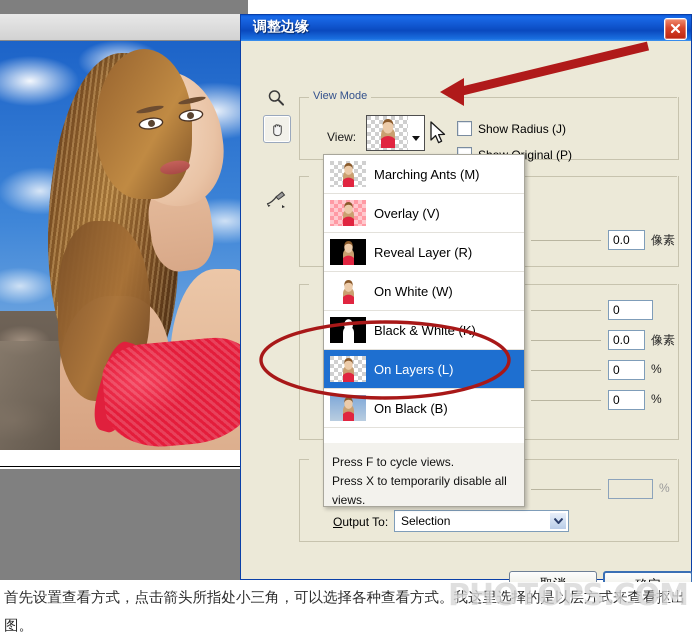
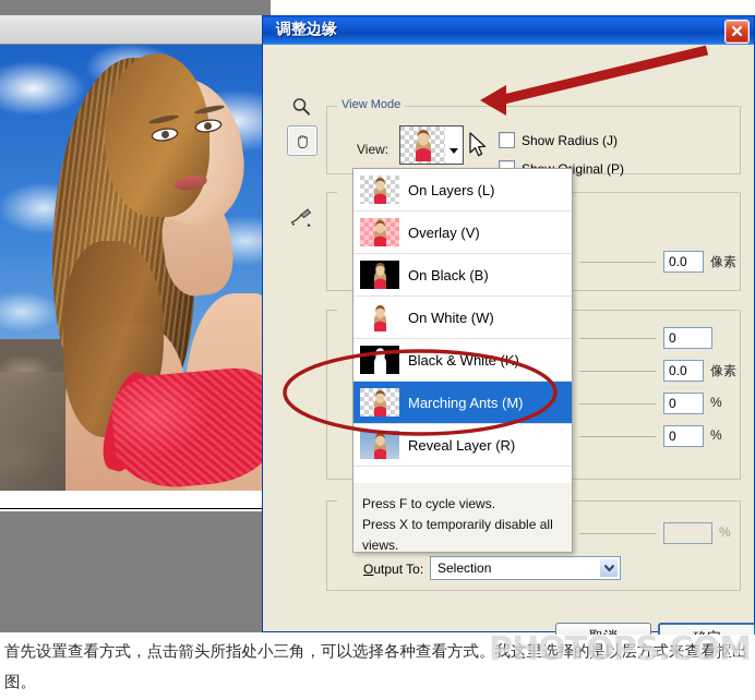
  调整边缘
  View Mode
  View:
  Show Radius (J)
  0.0
  像素
  0
  0.0
  像素
  0
  %
  0
  %
  %
  Output To:
  Selection
- Marching Ants (M)
+ On Layers (L)
  Overlay (V)
- Reveal Layer (R)
+ On Black (B)
  On White (W)
  Black & White)
- On Layers (L)
+ Marching Ants (M)
- On Black (B)
+ Reveal Layer (R)
  Press F to cycle views.
  Press X to temporarily disable all views.
  首先设置查看方式，点击箭头所指处小三角，可以选择各种查看方式。我这里选择的是以层方式来查看抠出图。
  PHOTOPS.COM
